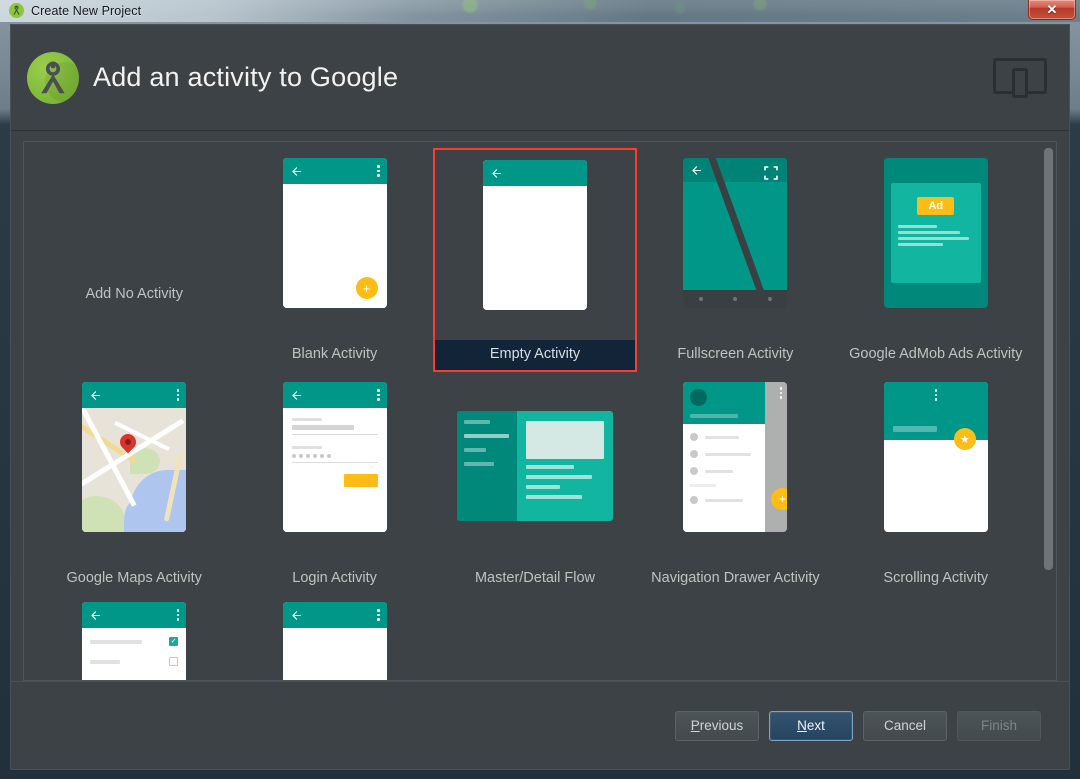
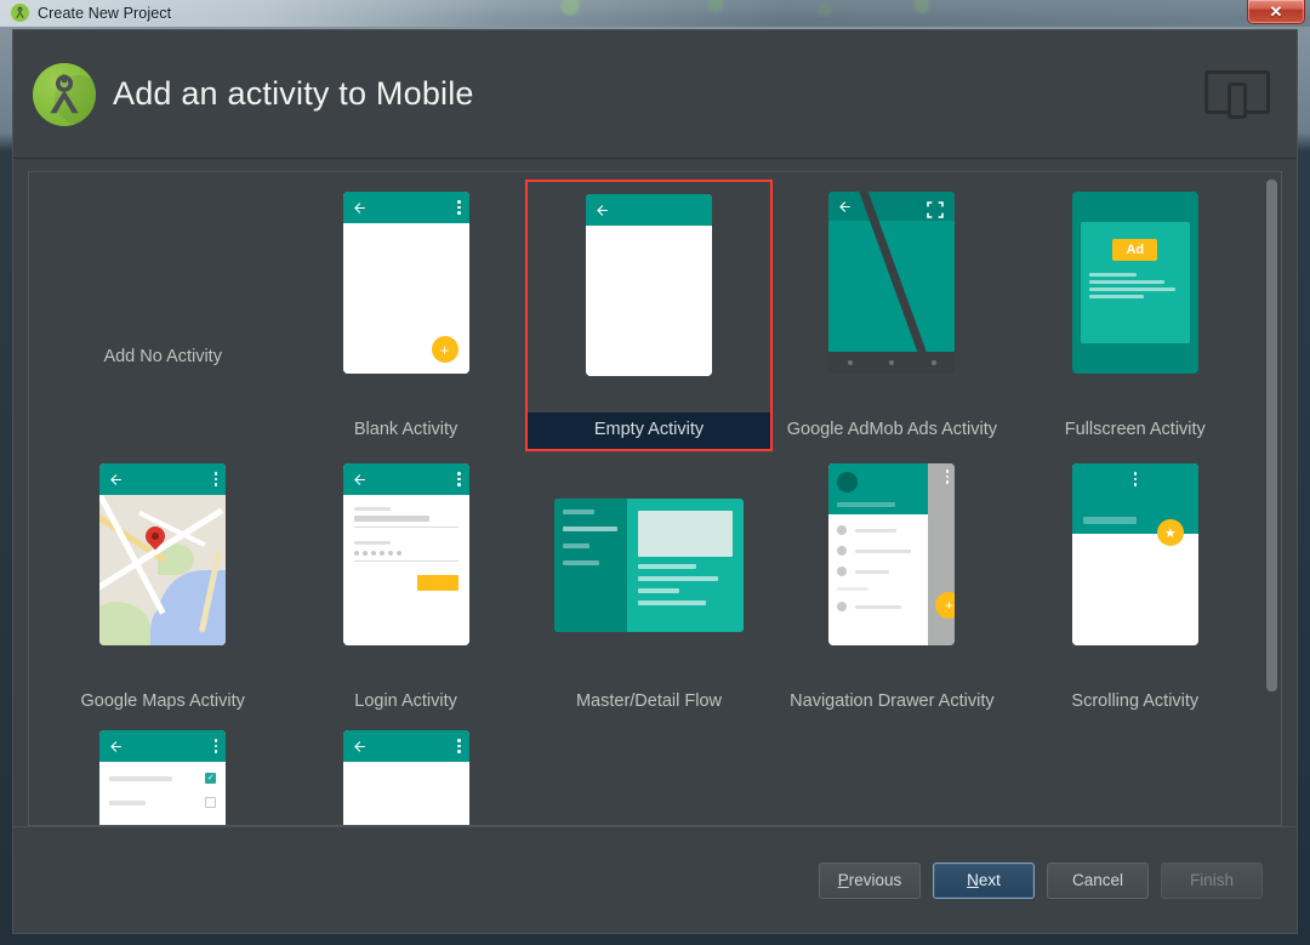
  Create New Project
  ✕
- Add an activity to Google
+ Add an activity to Mobile
  Add No Activity
  +
  Blank Activity
  Empty Activity
- Fullscreen Activity
+ Google AdMob Ads Activity
  Ad
- Google AdMob Ads Activity
+ Fullscreen Activity
  Google Maps Activity
  Login Activity
  Master/Detail Flow
  +
  Navigation Drawer Activity
  ★
  Scrolling Activity
  Previous
  Next
  Cancel
  Finish
